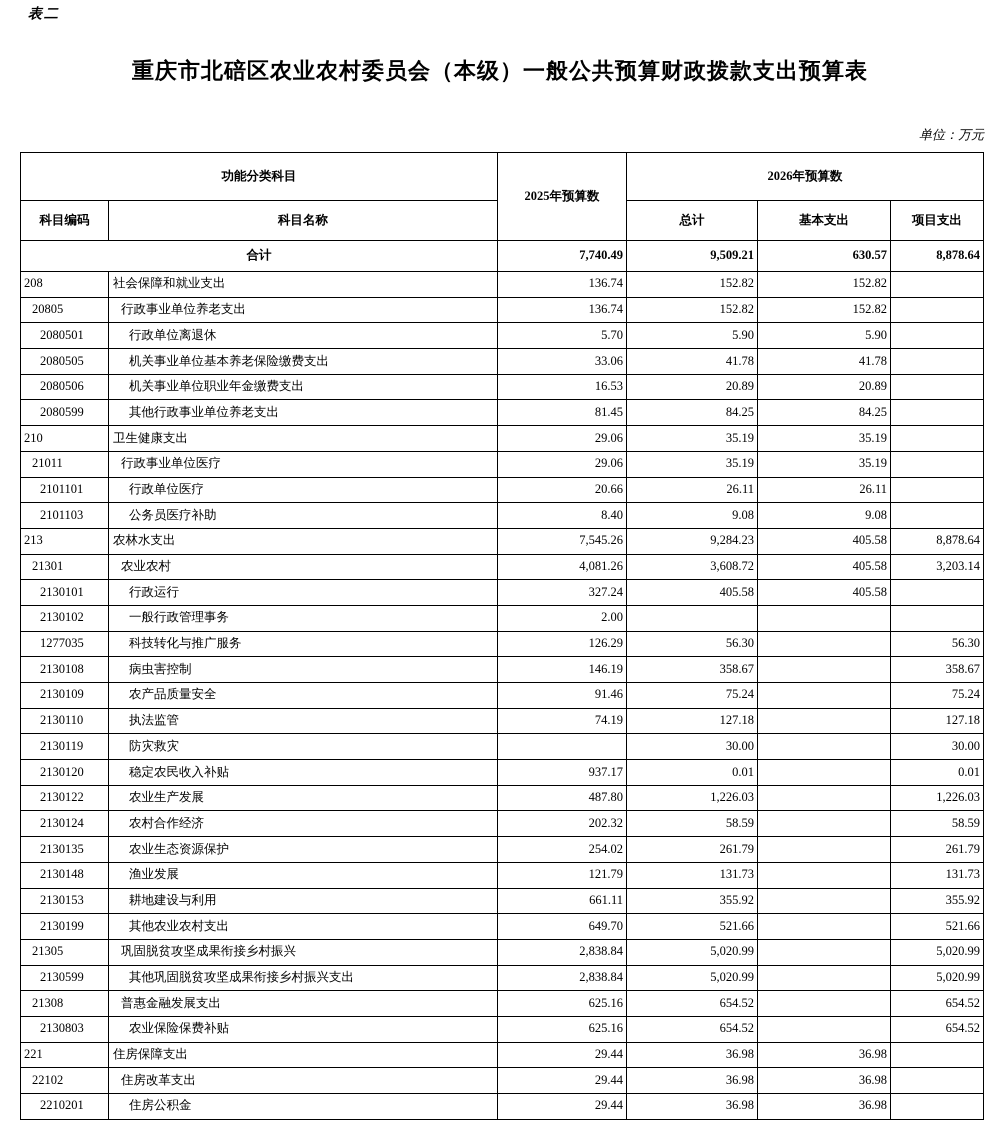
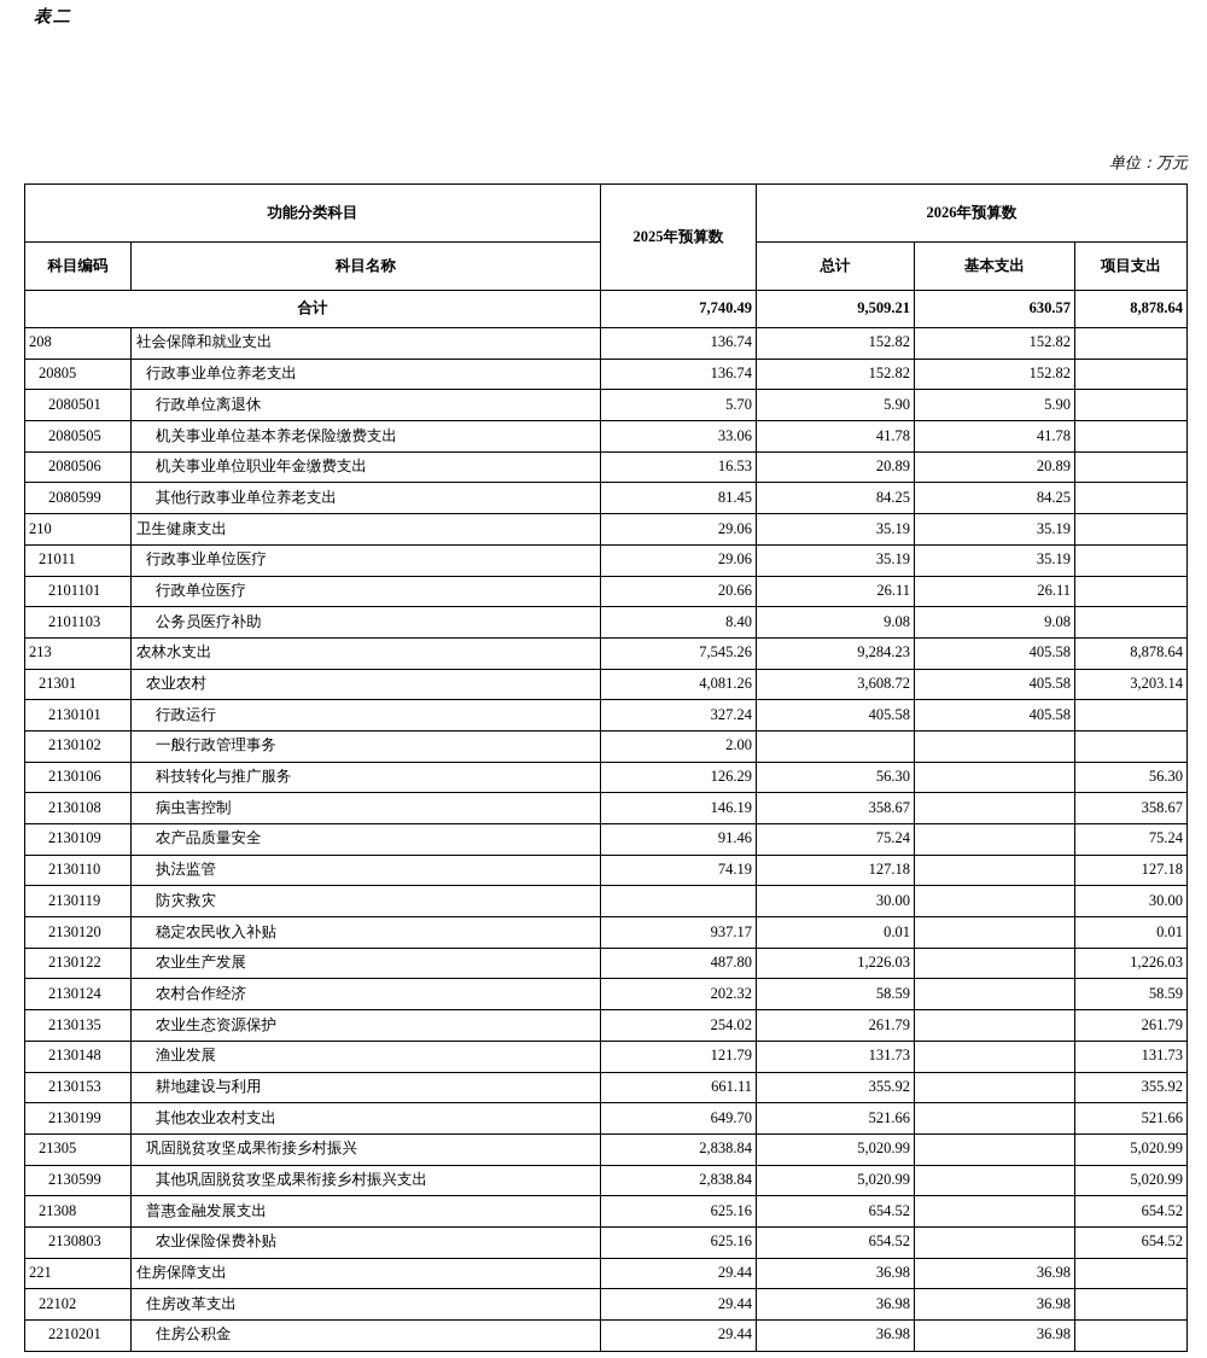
  表二
- 重庆市北碚区农业农村委员会（本级）一般公共预算财政拨款支出预算表
  单位：万元
  功能分类科目	2025年预算数	2026年预算数
  科目编码	科目名称	总计	基本支出	项目支出
  合计	7,740.49	9,509.21	630.57	8,878.64
  208	社会保障和就业支出	136.74	152.82	152.82
  20805	行政事业单位养老支出	136.74	152.82	152.82
  2080501	行政单位离退休	5.70	5.90	5.90
  2080505	机关事业单位基本养老保险缴费支出	33.06	41.78	41.78
  2080506	机关事业单位职业年金缴费支出	16.53	20.89	20.89
  2080599	其他行政事业单位养老支出	81.45	84.25	84.25
  210	卫生健康支出	29.06	35.19	35.19
  21011	行政事业单位医疗	29.06	35.19	35.19
  2101101	行政单位医疗	20.66	26.11	26.11
  2101103	公务员医疗补助	8.40	9.08	9.08
  213	农林水支出	7,545.26	9,284.23	405.58	8,878.64
  21301	农业农村	4,081.26	3,608.72	405.58	3,203.14
  2130101	行政运行	327.24	405.58	405.58
  2130102	一般行政管理事务	2.00
- 1277035	科技转化与推广服务	126.29	56.30		56.30
+ 2130106	科技转化与推广服务	126.29	56.30		56.30
  2130108	病虫害控制	146.19	358.67		358.67
  2130109	农产品质量安全	91.46	75.24		75.24
  2130110	执法监管	74.19	127.18		127.18
  2130119	防灾救灾		30.00		30.00
  2130120	稳定农民收入补贴	937.17	0.01		0.01
  2130122	农业生产发展	487.80	1,226.03		1,226.03
  2130124	农村合作经济	202.32	58.59		58.59
  2130135	农业生态资源保护	254.02	261.79		261.79
  2130148	渔业发展	121.79	131.73		131.73
  2130153	耕地建设与利用	661.11	355.92		355.92
  2130199	其他农业农村支出	649.70	521.66		521.66
  21305	巩固脱贫攻坚成果衔接乡村振兴	2,838.84	5,020.99		5,020.99
  2130599	其他巩固脱贫攻坚成果衔接乡村振兴支出	2,838.84	5,020.99		5,020.99
  21308	普惠金融发展支出	625.16	654.52		654.52
  2130803	农业保险保费补贴	625.16	654.52		654.52
  221	住房保障支出	29.44	36.98	36.98
  22102	住房改革支出	29.44	36.98	36.98
  2210201	住房公积金	29.44	36.98	36.98
